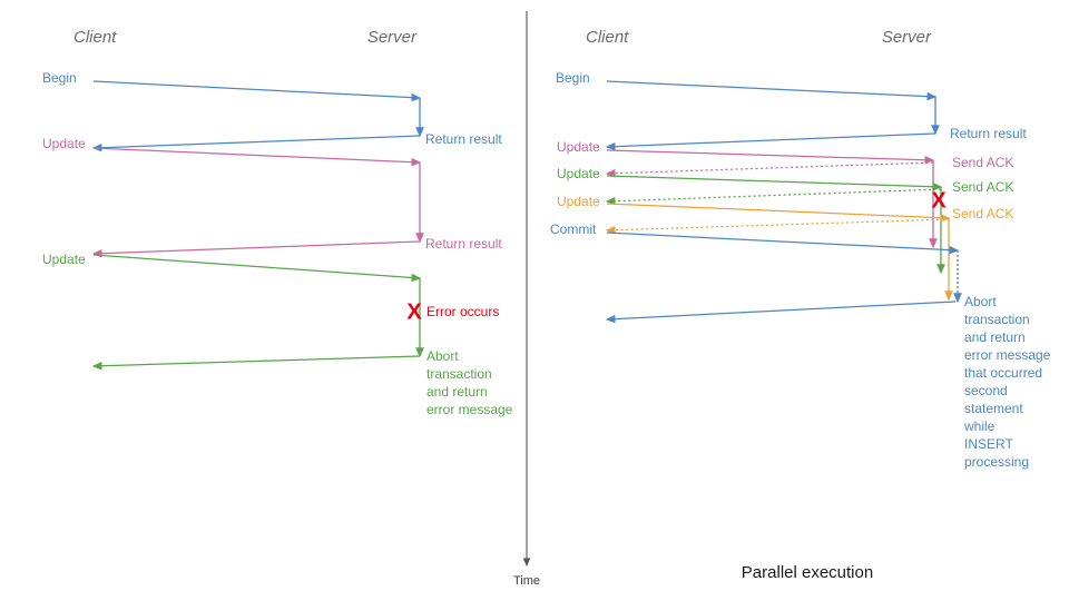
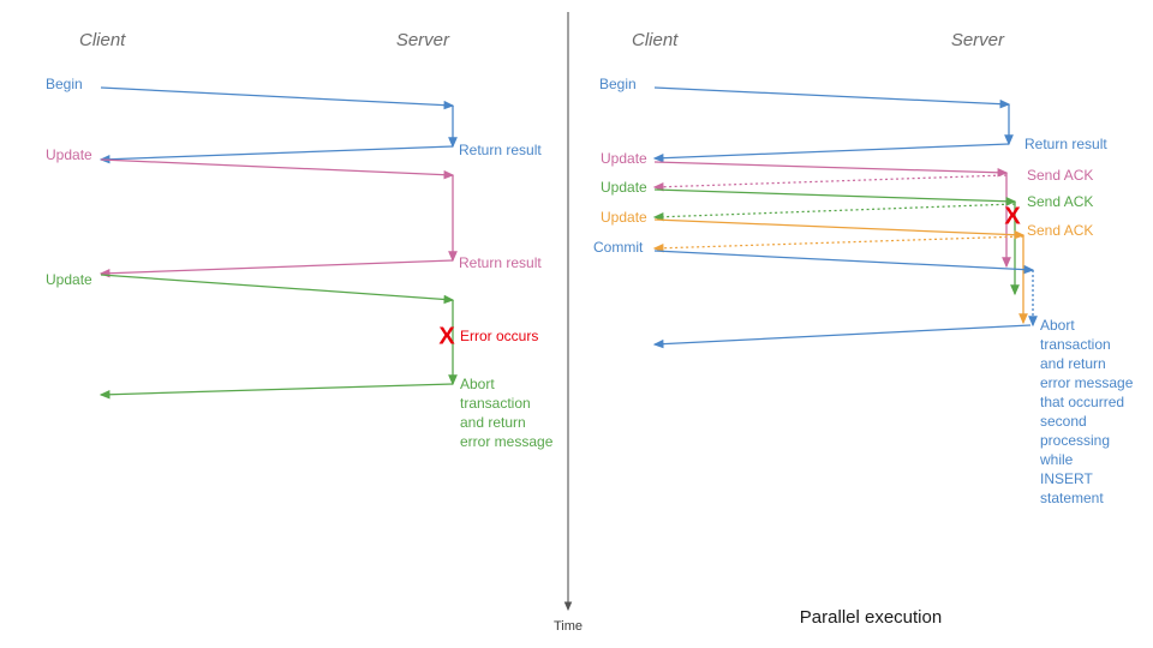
  Client
  Server
  Begin
  Return result
  Update
  Return result
  Update
  X
  Error occurs
  Abort
  transaction
  and return
  error message
  Client
  Server
  Begin
  Return result
  Update
  Send ACK
  Update
  Send ACK
  Update
  Send ACK
  Commit
  X
  Abort
  transaction
  and return
  error message
  that occurred
  second
- statement
+ processing
  while
  INSERT
- processing
+ statement
  Parallel execution
  Time
